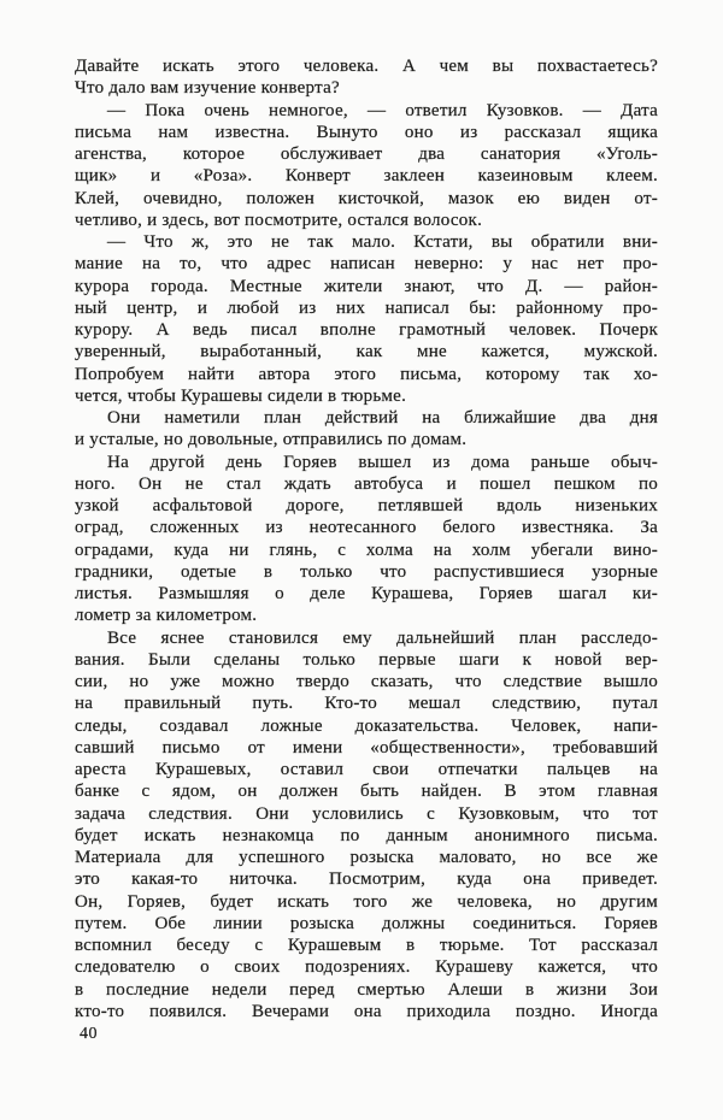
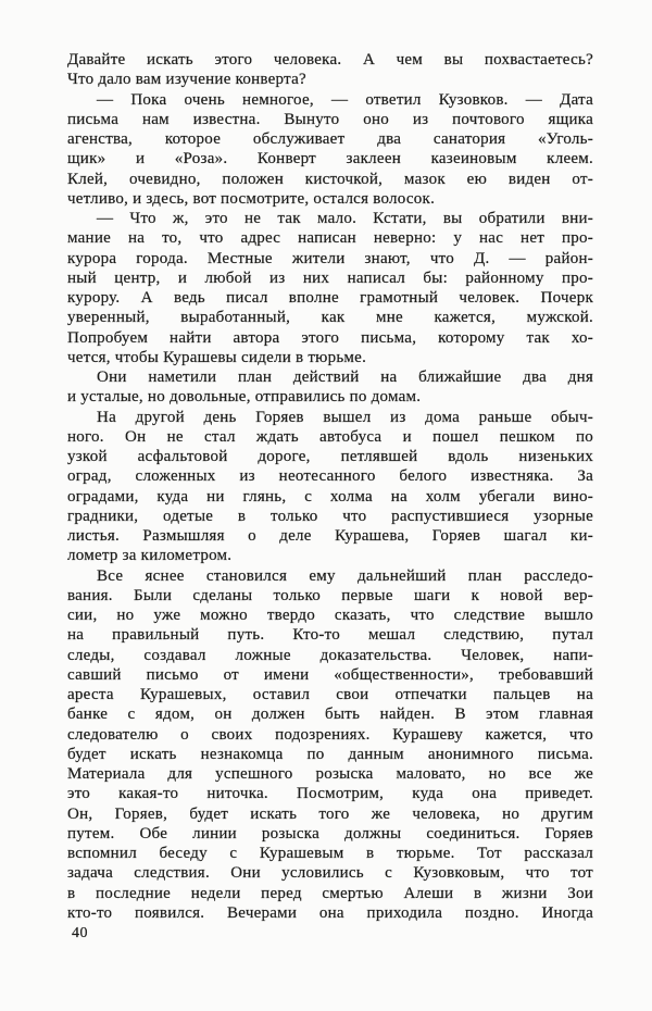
  Давайте искать этого человека. А чем вы похвастаетесь?
  Что дало вам изучение конверта?
  — Пока очень немногое, — ответил Кузовков. — Дата
- письма нам известна. Вынуто оно из рассказал ящика
+ письма нам известна. Вынуто оно из почтового ящика
  агенства, которое обслуживает два санатория «Уголь-
  щик» и «Роза». Конверт заклеен казеиновым клеем.
  Клей, очевидно, положен кисточкой, мазок ею виден от-
  четливо, и здесь, вот посмотрите, остался волосок.
  — Что ж, это не так мало. Кстати, вы обратили вни-
  мание на то, что адрес написан неверно: у нас нет про-
  курора города. Местные жители знают, что Д. — район-
  ный центр, и любой из них написал бы: районному про-
  курору. А ведь писал вполне грамотный человек. Почерк
  уверенный, выработанный, как мне кажется, мужской.
  Попробуем найти автора этого письма, которому так хо-
  чется, чтобы Курашевы сидели в тюрьме.
  Они наметили план действий на ближайшие два дня
  и усталые, но довольные, отправились по домам.
  На другой день Горяев вышел из дома раньше обыч-
  ного. Он не стал ждать автобуса и пошел пешком по
  узкой асфальтовой дороге, петлявшей вдоль низеньких
  оград, сложенных из неотесанного белого известняка. За
  оградами, куда ни глянь, с холма на холм убегали вино-
  градники, одетые в только что распустившиеся узорные
  листья. Размышляя о деле Курашева, Горяев шагал ки-
  лометр за километром.
  Все яснее становился ему дальнейший план расследо-
  вания. Были сделаны только первые шаги к новой вер-
  сии, но уже можно твердо сказать, что следствие вышло
  на правильный путь. Кто-то мешал следствию, путал
  следы, создавал ложные доказательства. Человек, напи-
  савший письмо от имени «общественности», требовавший
  ареста Курашевых, оставил свои отпечатки пальцев на
  банке с ядом, он должен быть найден. В этом главная
- задача следствия. Они условились с Кузовковым, что тот
+ следователю о своих подозрениях. Курашеву кажется, что
  будет искать незнакомца по данным анонимного письма.
  Материала для успешного розыска маловато, но все же
  это какая-то ниточка. Посмотрим, куда она приведет.
  Он, Горяев, будет искать того же человека, но другим
  путем. Обе линии розыска должны соединиться. Горяев
  вспомнил беседу с Курашевым в тюрьме. Тот рассказал
- следователю о своих подозрениях. Курашеву кажется, что
+ задача следствия. Они условились с Кузовковым, что тот
  в последние недели перед смертью Алеши в жизни Зои
  кто-то появился. Вечерами она приходила поздно. Иногда
  40
